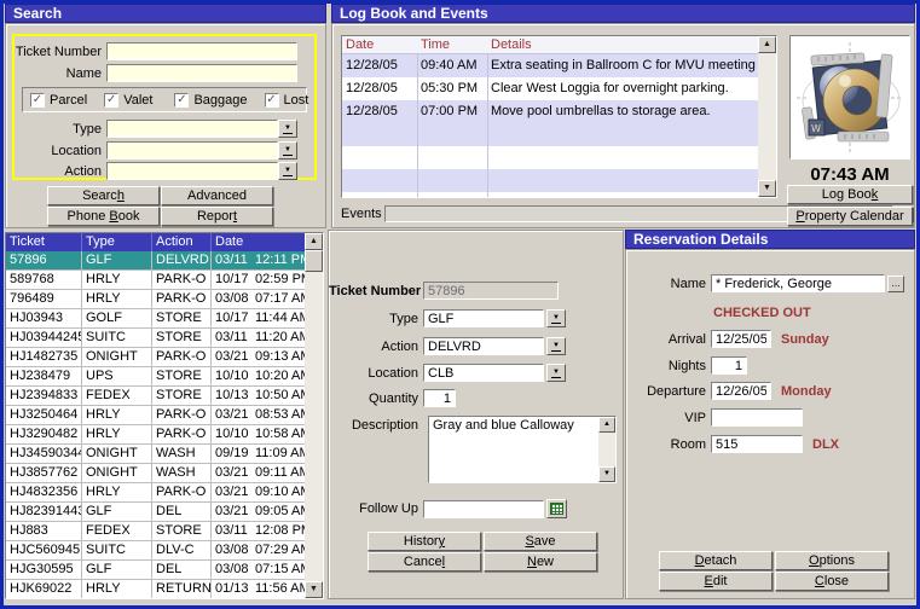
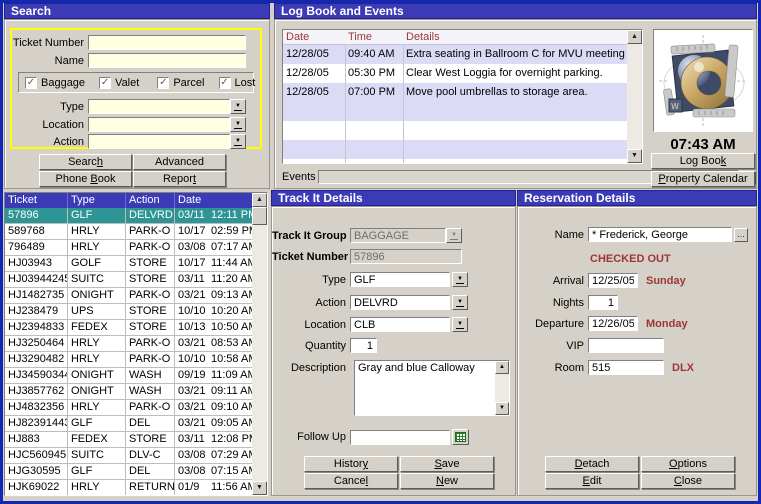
  Search
  Ticket Number
  Name
  ✓
- Parcel
+ Baggage
  ✓
  Valet
  ✓
- Baggage
+ Parcel
  ✓
  Lost
  Type
  Location
  Action
  Search
  Advanced
  Phone Book
  Report
  Log Book and Events
  Date
  Time
  Details
  12/28/05
  09:40 AM
  Extra seating in Ballroom C for MVU meeting
  12/28/05
  05:30 PM
  Clear West Loggia for overnight parking.
  12/28/05
  07:00 PM
  Move pool umbrellas to storage area.
  Events
  W
  07:43 AM
  Log Book
  Property Calendar
  Ticket
  Type
  Action
  Date
  57896
  GLF
  DELVRD
  03/11 12:11 P
  589768
  HRLY
  PARK-O
  10/17 02:59 P
  796489
  HRLY
  PARK-O
  03/08 07:17 A
  HJ03943
  GOLF
  STORE
  10/17 11:44 A
  HJ03944245
  SUITC
  STORE
  03/11 11:20 A
  HJ1482735
  ONIGHT
  PARK-O
  03/21 09:13 A
  HJ238479
  UPS
  STORE
  10/10 10:20 A
  HJ2394833
  FEDEX
  STORE
  10/13 10:50 A
  HJ3250464
  HRLY
  PARK-O
  03/21 08:53 A
  HJ3290482
  HRLY
  PARK-O
  10/10 10:58 A
  HJ34590344
  ONIGHT
  WASH
  09/19 11:09 A
  HJ3857762
  ONIGHT
  WASH
  03/21 09:11 A
  HJ4832356
  HRLY
  PARK-O
  03/21 09:10 A
  HJ82391443
  GLF
  DEL
  03/21 09:05 A
  HJ883
  FEDEX
  STORE
  03/11 12:08 P
  HJC560945
  SUITC
  DLV-C
  03/08 07:29 A
  HJG30595
  GLF
  DEL
  03/08 07:15 A
  HJK69022
  HRLY
  RETURN
- 01/13 11:56 A
+ 01/9 11:56 A
+ Track It Details
+ Track It Group
+ BAGGAGE
  Ticket Number
  57896
  Type
  GLF
  Action
  DELVRD
  Location
  CLB
  Quantity
  1
  Description
  Gray and blue Calloway
  Follow Up
  History
  Save
  Cancel
  New
  Reservation Details
  Name
  * Frederick, George
  ...
  CHECKED OUT
  Arrival
  12/25/05
  Sunday
  Nights
  1
  Departure
  12/26/05
  Monday
  VIP
  Room
  515
  DLX
  Detach
  Options
  Edit
  Close
